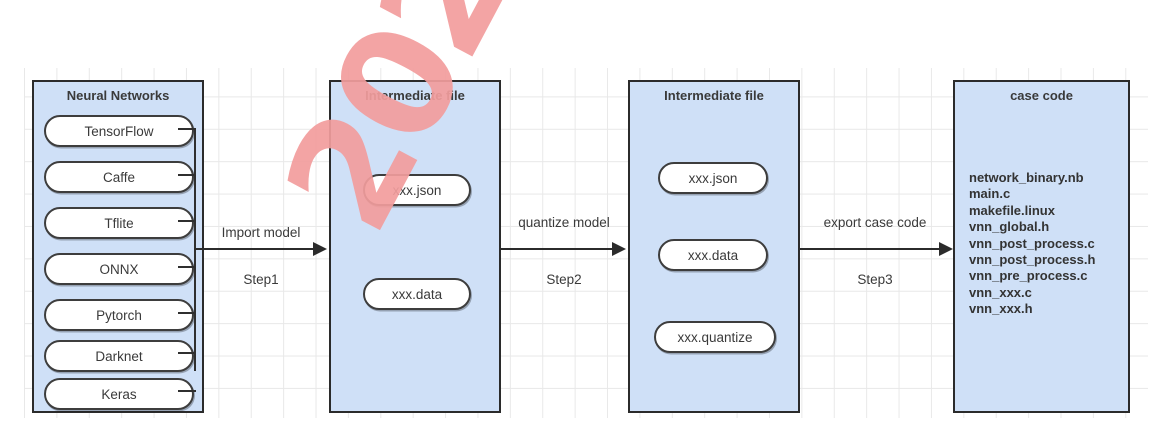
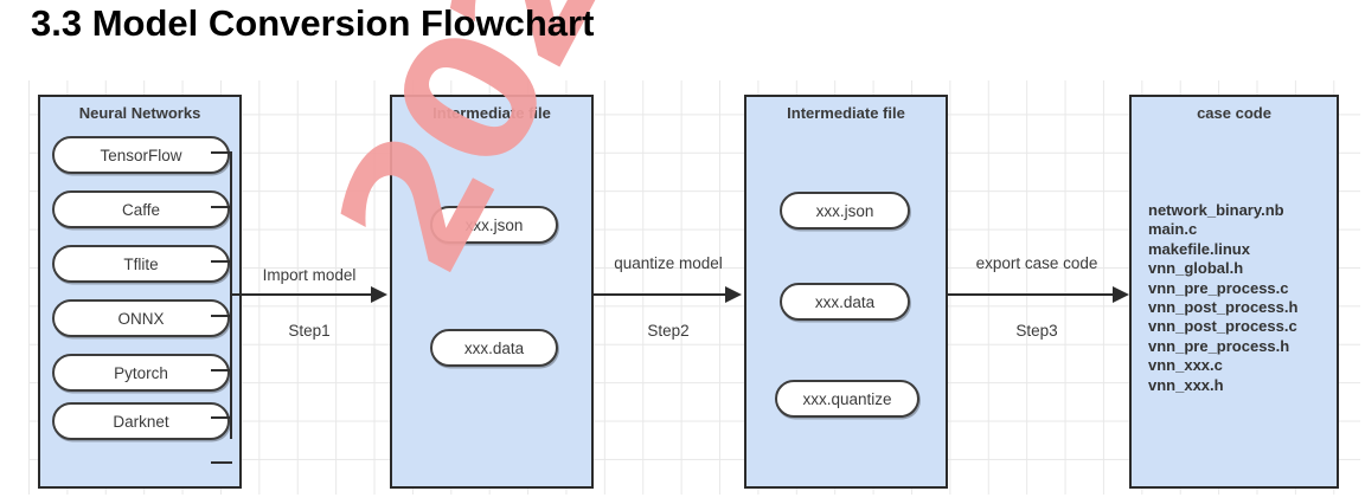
+ 3.3 Model Conversion Flowchart
  Neural Networks
  TensorFlow
  Caffe
  Tflite
  ONNX
  Pytorch
  Darknet
- Keras
  Import model
  Step1
  Intermediate file
  xxx.json
  xxx.data
  quantize model
  Step2
  Intermediate file
  xxx.json
  xxx.data
  xxx.quantize
  export case code
  Step3
  case code
  network_binary.nb
  main.c
  makefile.linux
  vnn_global.h
- vnn_post_process.c
+ vnn_pre_process.c
  vnn_post_process.h
- vnn_pre_process.c
+ vnn_post_process.c
+ vnn_pre_process.h
  vnn_xxx.c
  vnn_xxx.h
